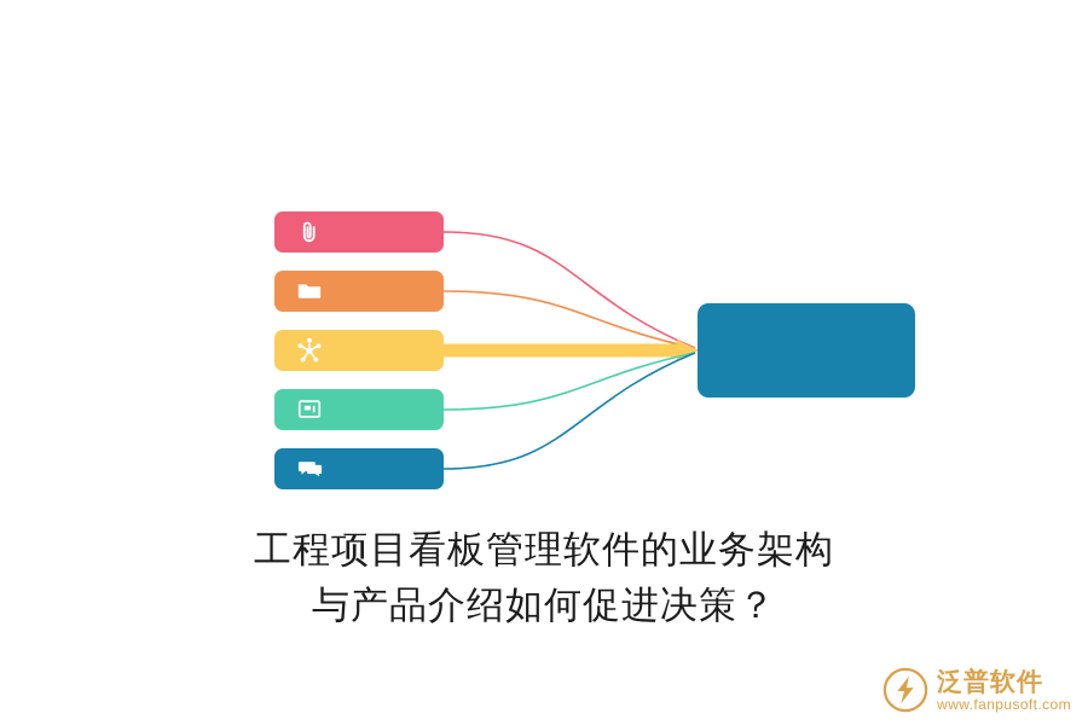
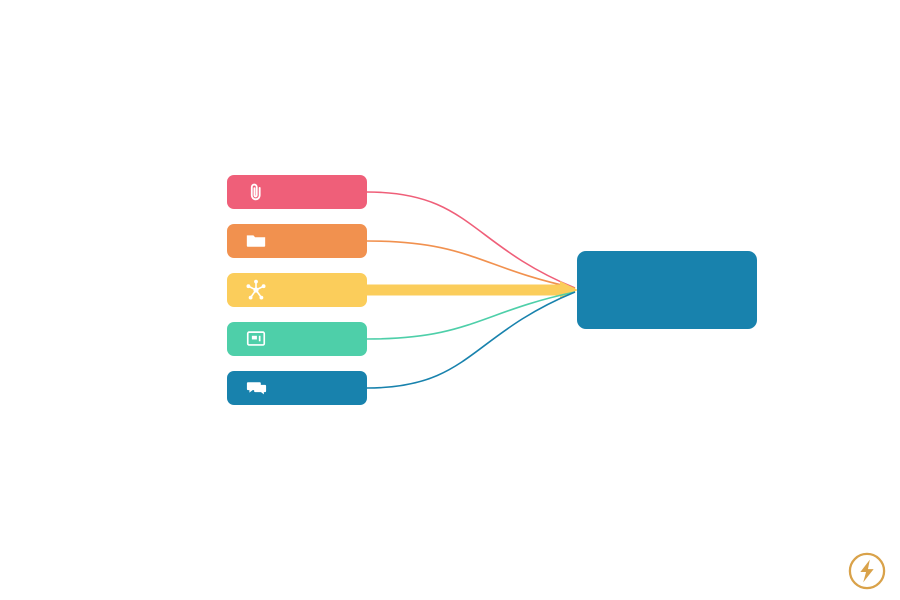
- 工程项目看板管理软件的业务架构
- 与产品介绍如何促进决策？
- 泛普软件
- www.fanpusoft.com
